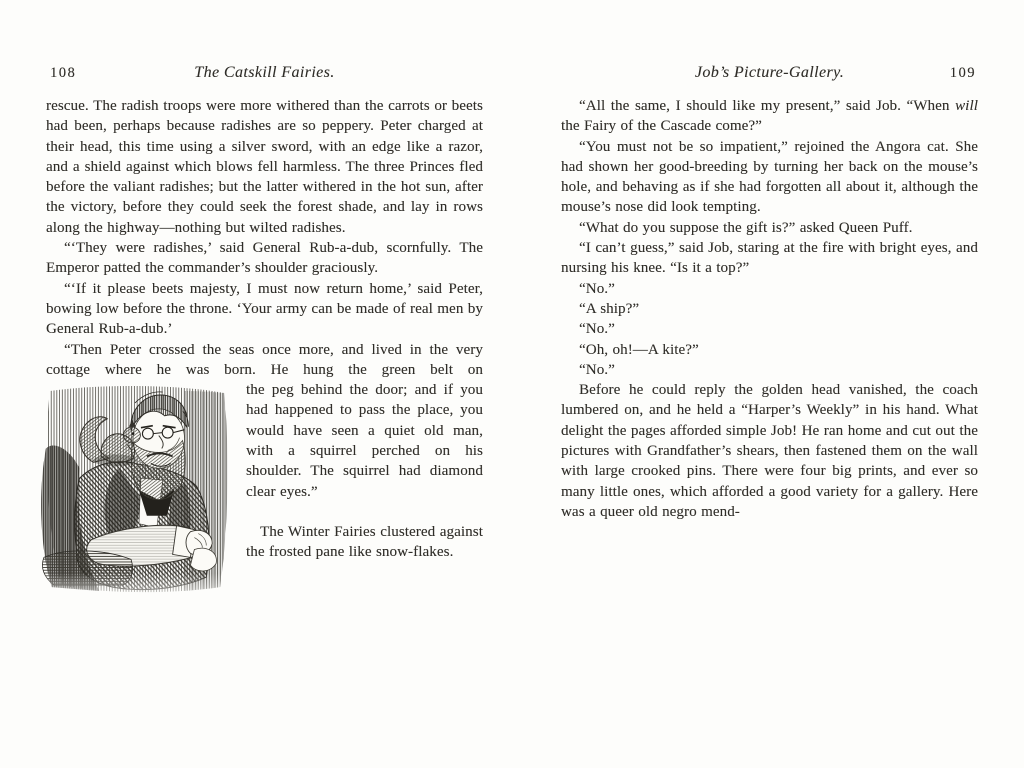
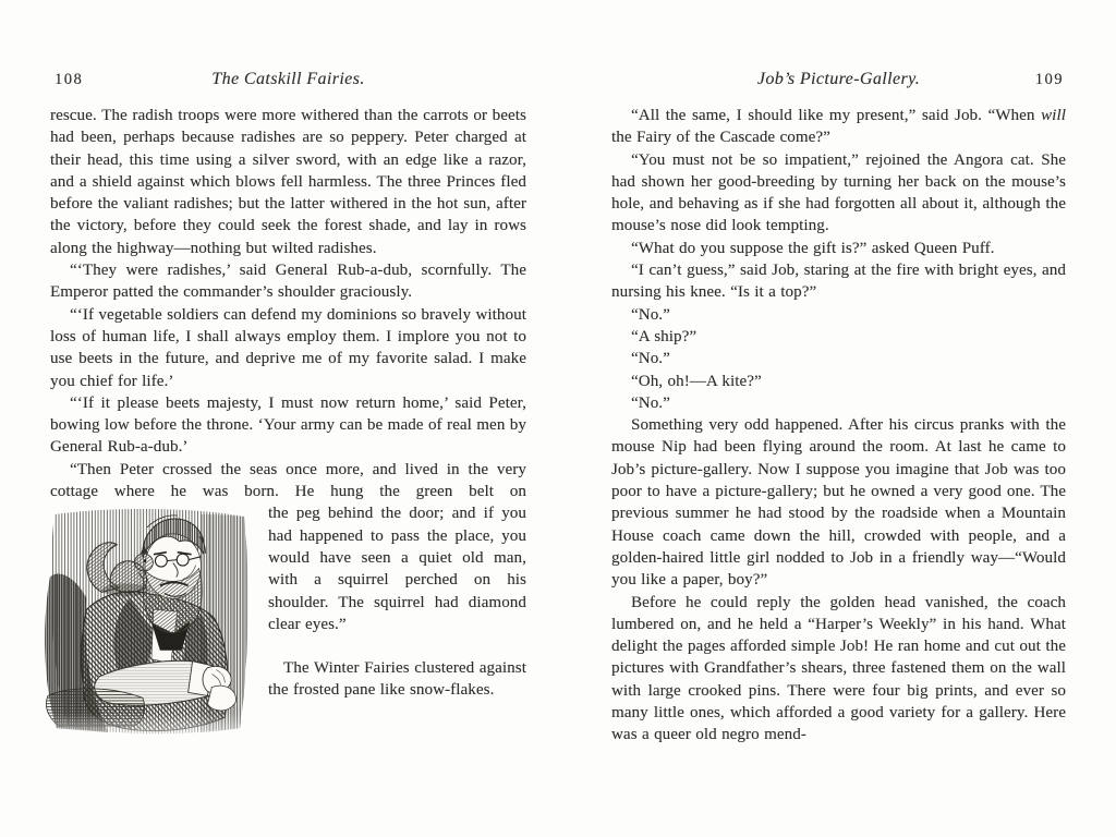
  108
  The Catskill Fairies.
  rescue. The radish troops were more withered than the carrots or beets had been, perhaps because radishes are so peppery. Peter charged at their head, this time using a silver sword, with an edge like a razor, and a shield against which blows fell harmless. The three Princes fled before the valiant radishes; but the latter withered in the hot sun, after the victory, before they could seek the forest shade, and lay in rows along the highway—nothing but wilted radishes.
  “‘They were radishes,’ said General Rub-a-dub, scornfully. The Emperor patted the commander’s shoulder graciously.
+ “‘If vegetable soldiers can defend my dominions so bravely without loss of human life, I shall always employ them. I implore you not to use beets in the future, and deprive me of my favorite salad. I make you chief for life.’
  “‘If it please beets majesty, I must now return home,’ said Peter, bowing low before the throne. ‘Your army can be made of real men by General Rub-a-dub.’
  “Then Peter crossed the seas once more, and lived in the very cottage where he was born. He hung the green belt on
  the peg behind the door; and if you had happened to pass the place, you would have seen a quiet old man, with a squirrel perched on his shoulder. The squirrel had diamond clear eyes.”
  The Winter Fairies clustered against the frosted pane like snow-flakes.
  Job’s Picture-Gallery.
  109
  “All the same, I should like my present,” said Job. “When will the Fairy of the Cascade come?”
  “You must not be so impatient,” rejoined the Angora cat. She had shown her good-breeding by turning her back on the mouse’s hole, and behaving as if she had forgotten all about it, although the mouse’s nose did look tempting.
  “What do you suppose the gift is?” asked Queen Puff.
  “I can’t guess,” said Job, staring at the fire with bright eyes, and nursing his knee. “Is it a top?”
  “No.”
  “A ship?”
  “No.”
  “Oh, oh!—A kite?”
  “No.”
+ Something very odd happened. After his circus pranks with the mouse Nip had been flying around the room. At last he came to Job’s picture-gallery. Now I suppose you imagine that Job was too poor to have a picture-gallery; but he owned a very good one. The previous summer he had stood by the roadside when a Mountain House coach came down the hill, crowded with people, and a golden-haired little girl nodded to Job in a friendly way—“Would you like a paper, boy?”
- Before he could reply the golden head vanished, the coach lumbered on, and he held a “Harper’s Weekly” in his hand. What delight the pages afforded simple Job! He ran home and cut out the pictures with Grandfather’s shears, then fastened them on the wall with large crooked pins. There were four big prints, and ever so many little ones, which afforded a good variety for a gallery. Here was a queer old negro mend-
+ Before he could reply the golden head vanished, the coach lumbered on, and he held a “Harper’s Weekly” in his hand. What delight the pages afforded simple Job! He ran home and cut out the pictures with Grandfather’s shears, three fastened them on the wall with large crooked pins. There were four big prints, and ever so many little ones, which afforded a good variety for a gallery. Here was a queer old negro mend-
